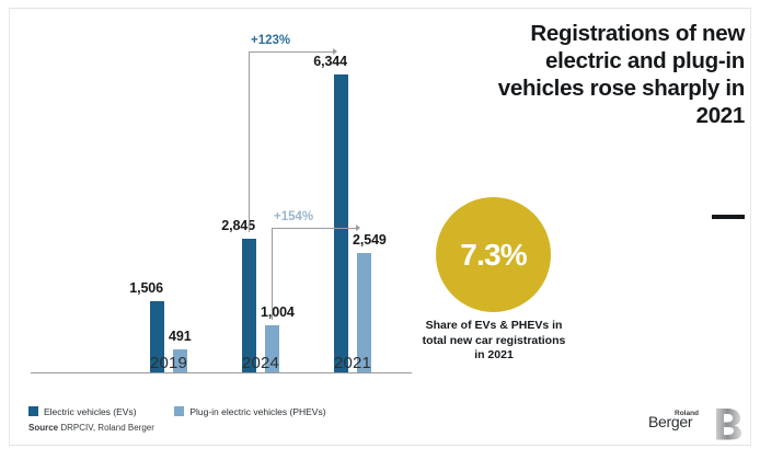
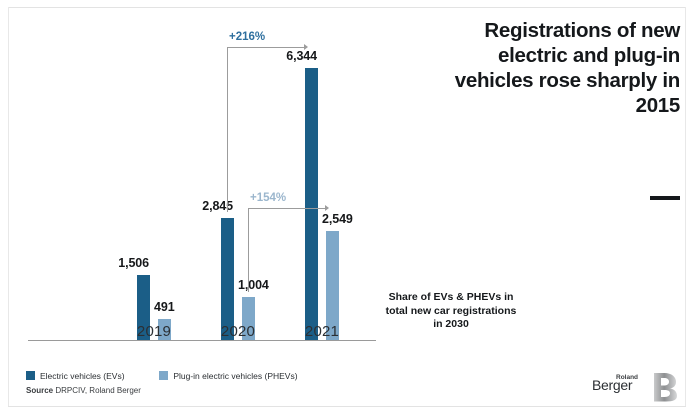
  1,506
  491
  2019
  2,845
  1,004
- 2024
+ 2020
  6,344
  2,549
  2021
- +123%
+ +216%
  +154%
  Electric vehicles (EVs) Plug-in electric vehicles (PHEVs)
  Source DRPCIV, Roland Berger
- Registrations of new electric and plug-in vehicles rose sharply in 2021
+ Registrations of new electric and plug-in vehicles rose sharply in 2015
- 7.3%
- Share of EVs & PHEVs in total new car registrations in 2021
+ Share of EVs & PHEVs in total new car registrations in 2030
  Berger
